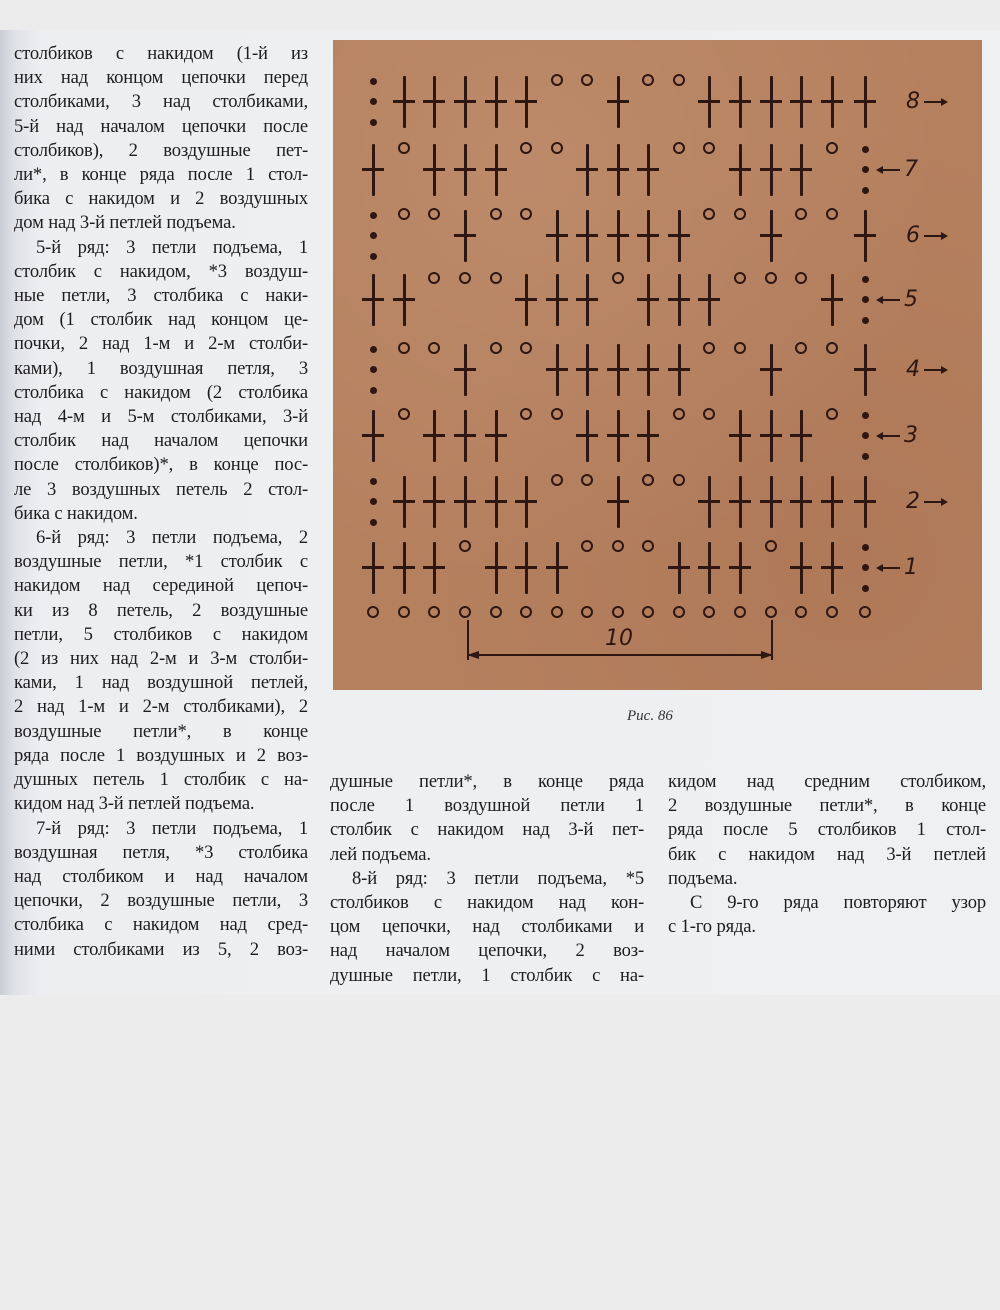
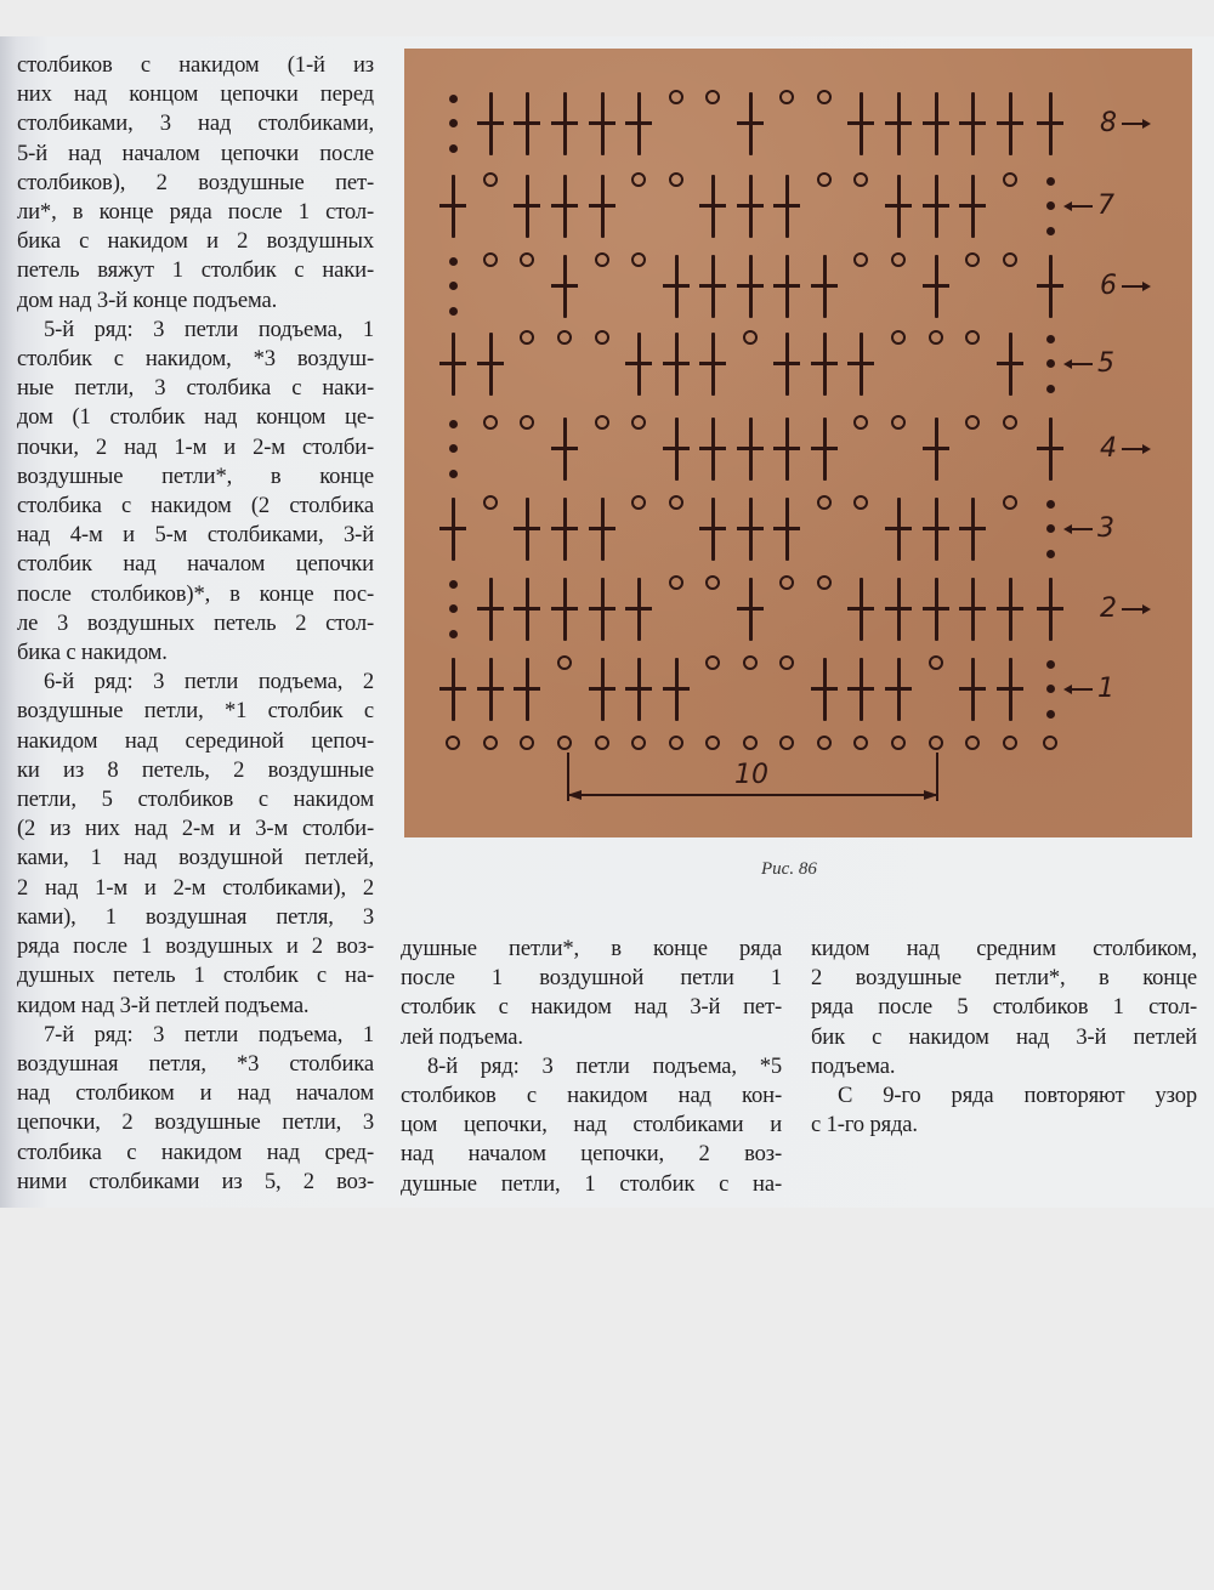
  столбиков с накидом (1-й из
  них над концом цепочки перед
  столбиками, 3 над столбиками,
  5-й над началом цепочки после
  столбиков), 2 воздушные пет-
  ли*, в конце ряда после 1 стол-
  бика с накидом и 2 воздушных
+ петель вяжут 1 столбик с наки-
- дом над 3-й петлей подъема.
+ дом над 3-й конце подъема.
  5-й ряд: 3 петли подъема, 1
  столбик с накидом, *3 воздуш-
  ные петли, 3 столбика с наки-
  дом (1 столбик над концом це-
  почки, 2 над 1-м и 2-м столби-
- ками), 1 воздушная петля, 3
+ воздушные петли*, в конце
  столбика с накидом (2 столбика
  над 4-м и 5-м столбиками, 3-й
  столбик над началом цепочки
  после столбиков)*, в конце пос-
  ле 3 воздушных петель 2 стол-
  бика с накидом.
  6-й ряд: 3 петли подъема, 2
  воздушные петли, *1 столбик с
  накидом над серединой цепоч-
  ки из 8 петель, 2 воздушные
  петли, 5 столбиков с накидом
  (2 из них над 2-м и 3-м столби-
  ками, 1 над воздушной петлей,
  2 над 1-м и 2-м столбиками), 2
- воздушные петли*, в конце
+ ками), 1 воздушная петля, 3
  ряда после 1 воздушных и 2 воз-
  душных петель 1 столбик с на-
  кидом над 3-й петлей подъема.
  7-й ряд: 3 петли подъема, 1
  воздушная петля, *3 столбика
  над столбиком и над началом
  цепочки, 2 воздушные петли, 3
  столбика с накидом над сред-
  ними столбиками из 5, 2 воз-
  8
  7
  6
  5
  4
  3
  2
  1
  10
  Рис. 86
  душные петли*, в конце ряда
  после 1 воздушной петли 1
  столбик с накидом над 3-й пет-
  лей подъема.
  8-й ряд: 3 петли подъема, *5
  столбиков с накидом над кон-
  цом цепочки, над столбиками и
  над началом цепочки, 2 воз-
  душные петли, 1 столбик с на-
  кидом над средним столбиком,
  2 воздушные петли*, в конце
  ряда после 5 столбиков 1 стол-
  бик с накидом над 3-й петлей
  подъема.
  С 9-го ряда повторяют узор
  с 1-го ряда.
